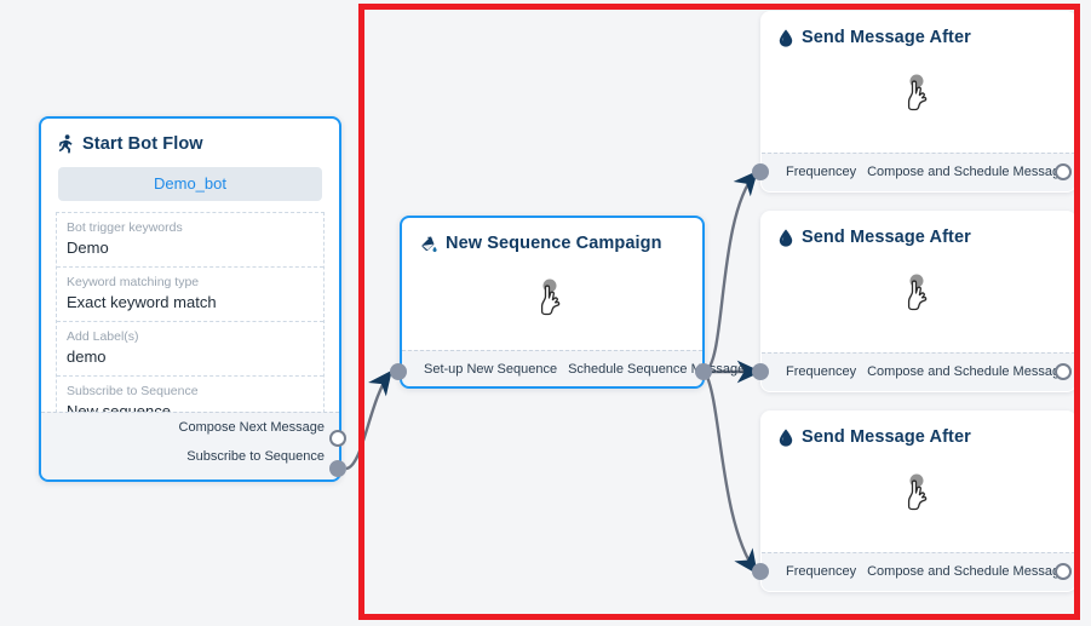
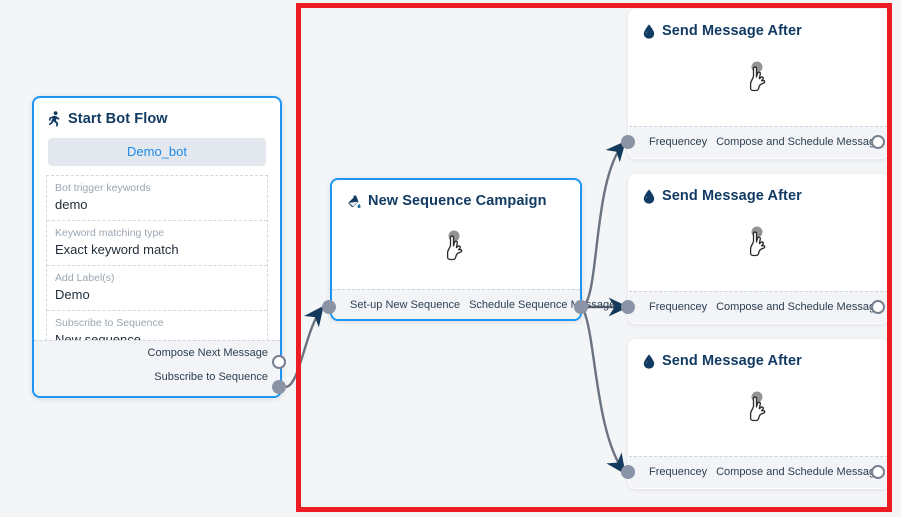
  Start Bot Flow
  Demo_bot
  Bot trigger keywords
- Demo
+ demo
  Keyword matching type
  Exact keyword match
  Add Label(s)
- demo
+ Demo
  Subscribe to Sequence
  Compose Next Message
  Subscribe to Sequence
  New Sequence Campaign
  Set-up New Sequence
  Schedule Sequencessage
  Send Message After
  Frequencey
  Compose and Schedule Messa
  Send Message After
  Frequencey
  Compose and Schedule Messa
  Send Message After
  Frequencey
  Compose and Schedule Messa
